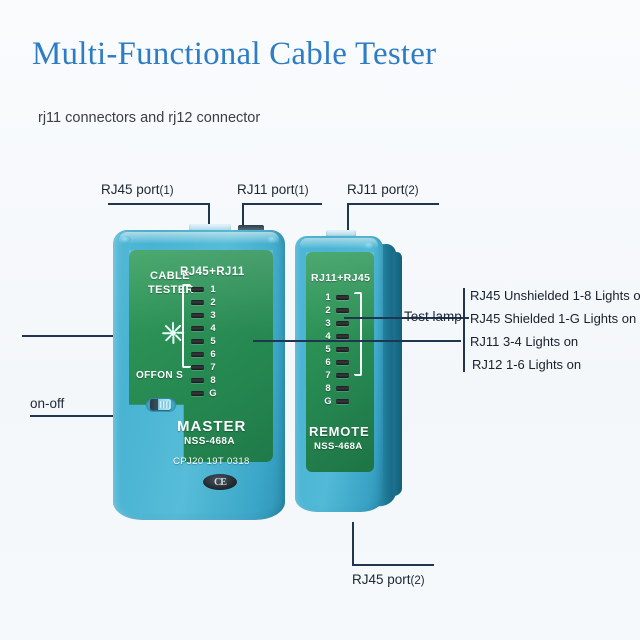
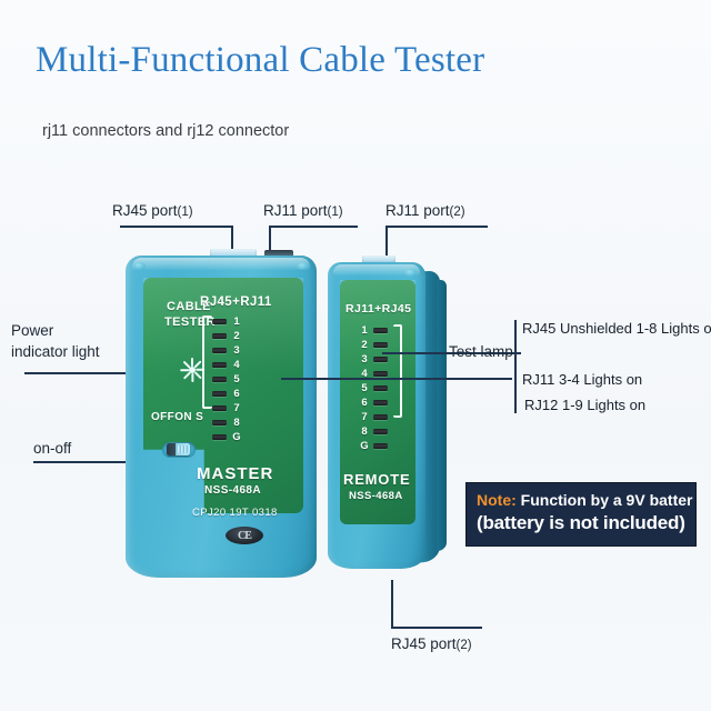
  Multi-Functional Cable Tester
  rj11 connectors and rj12 connector
  RJ45 port(1)
  RJ11 port(1)
  RJ11 port(2)
+ Power
+ indicator light
  on-off
  CABLE
  TESTER
  OFFON S
  RJ45+RJ11
  1
  2
  3
  4
  5
  6
  7
  8
  G
  MASTER
  NSS-468A
  CPJ20 19T 0318
  CE
  RJ11+RJ45
  1
  2
  3
  4
  5
  6
  7
  8
  G
  REMOTE
  NSS-468A
  Test lamp
  RJ45 Unshielded 1-8 Lights o
- RJ45 Shielded 1-G Lights on
  RJ11 3-4 Lights on
- RJ12 1-6 Lights on
+ RJ12 1-9 Lights on
+ Note: Function by a 9V batter
+ (battery is not included)
  RJ45 port(2)
